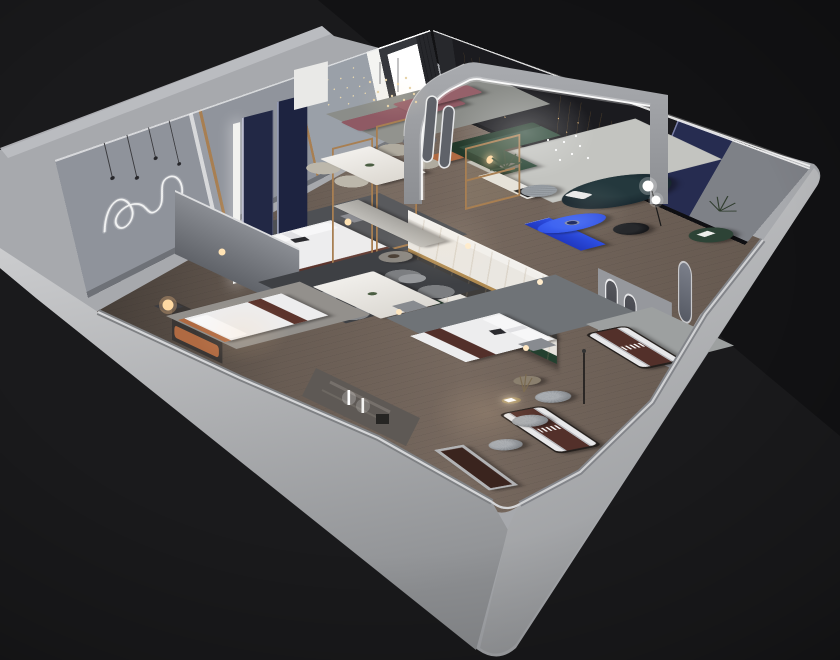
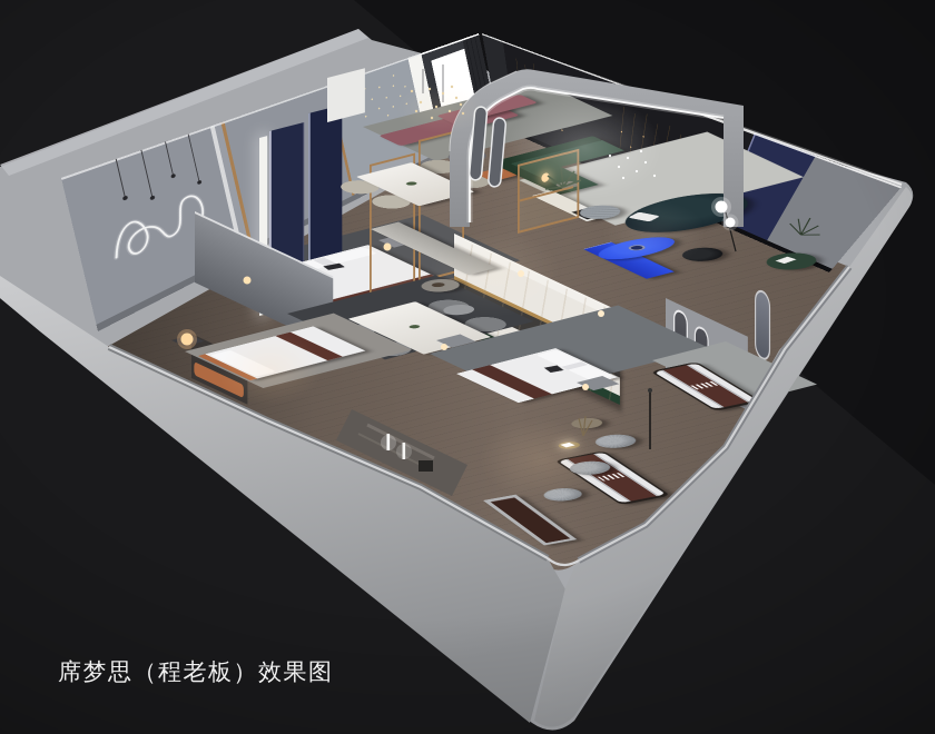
+ 席梦思（程老板）效果图
